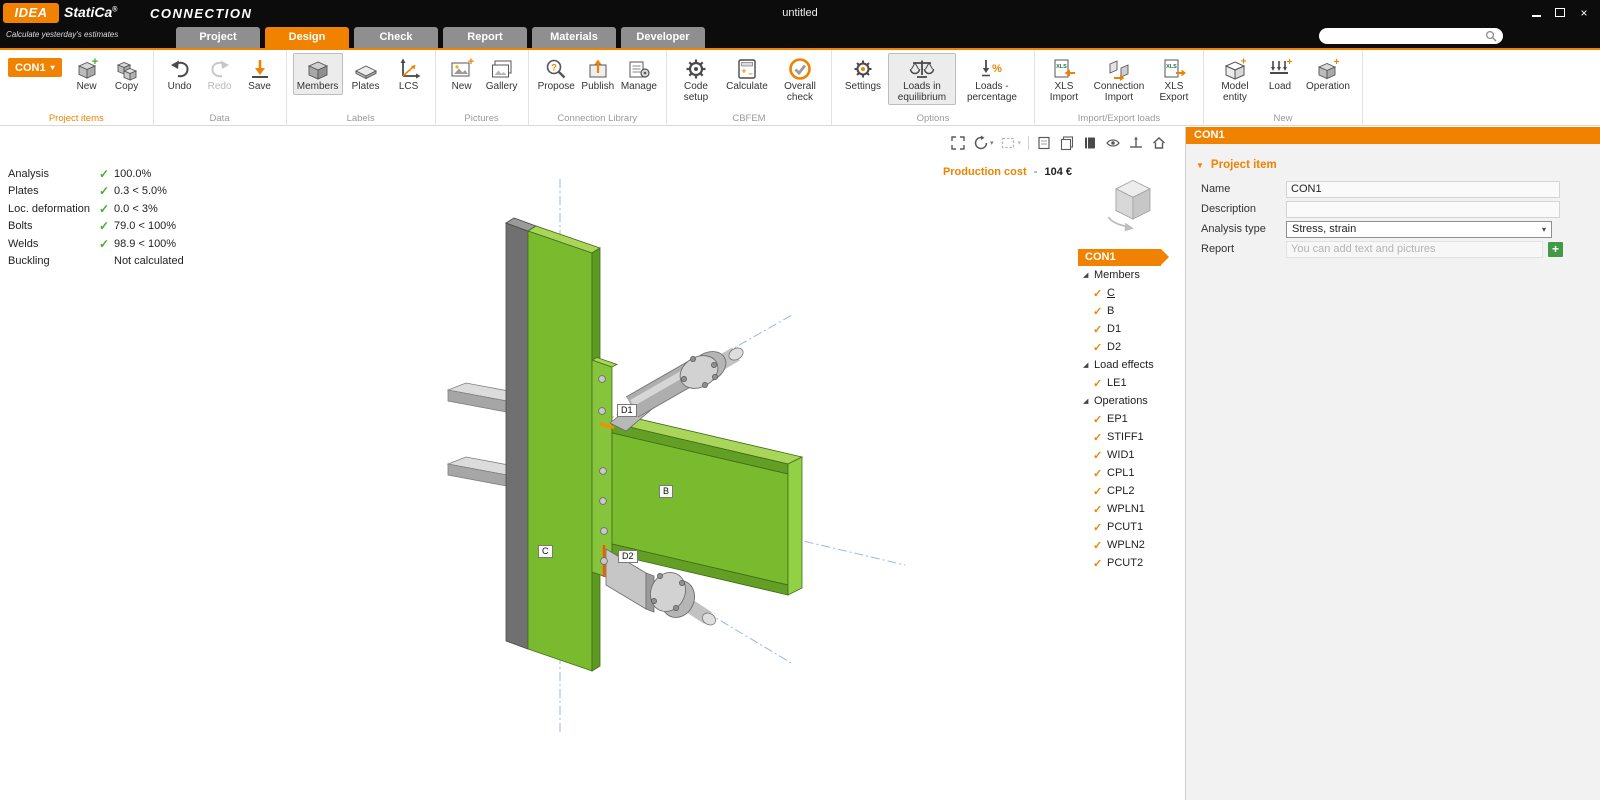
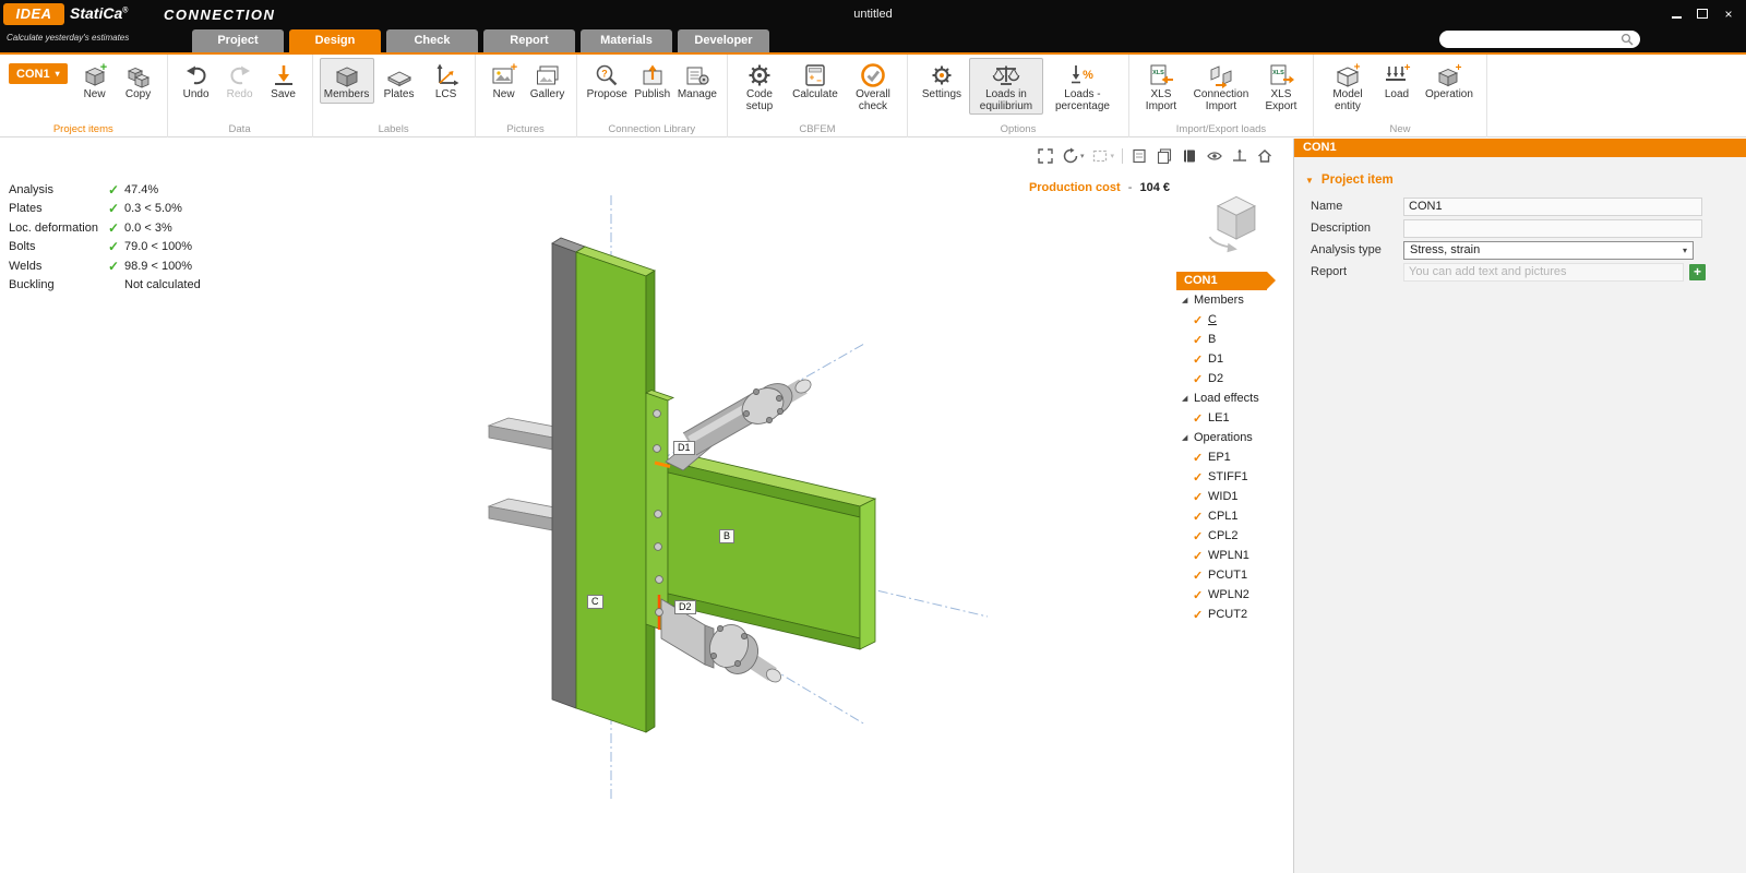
  IDEA
  StatiCa
  CONNECTION
  Calculate yesterday's estimates
  untitled
  ×
  Project
  Design
  Check
  Report
  Materials
  Developer
  CON1
  ▾
  +
  New
  Copy
  Project items
  Undo
  Redo
  Save
  Data
  Members
  Plates
  LCS
  Labels
  +
  New
  Gallery
  Pictures
  ?
  Propose
  Publish
  Manage
  Connection Library
  Code setup
  +
  −
  Calculate
  Overall check
  CBFEM
  Settings
  Loads in equilibrium
  %
  Loads - percentage
  Options
  XLS Import
  Connection Import
  XLS Export
  Import/Export loads
  +
  Model entity
  +
  Load
  +
  Operation
  New
  D1
  B
  C
  D2
  Analysis
  ✓
- 100.0%
+ 47.4%
  Plates
  ✓
  0.3 < 5.0%
  Loc. deformation
  ✓
  0.0 < 3%
  Bolts
  ✓
  79.0 < 100%
  Welds
  ✓
  98.9 < 100%
  Buckling
  Not calculated
  Production cost - 104 €
  CON1
  Members
  ✓
  C
  ✓
  B
  ✓
  D1
  ✓
  D2
  Load effects
  ✓
  LE1
  Operations
  ✓
  EP1
  ✓
  STIFF1
  ✓
  WID1
  ✓
  CPL1
  ✓
  CPL2
  ✓
  WPLN1
  ✓
  PCUT1
  ✓
  WPLN2
  ✓
  PCUT2
  CON1
  ▼
  Project item
  Name
  CON1
  Description
  Analysis type
  Stress, strain
  ▾
  Report
  You can add text and pictures
  +
